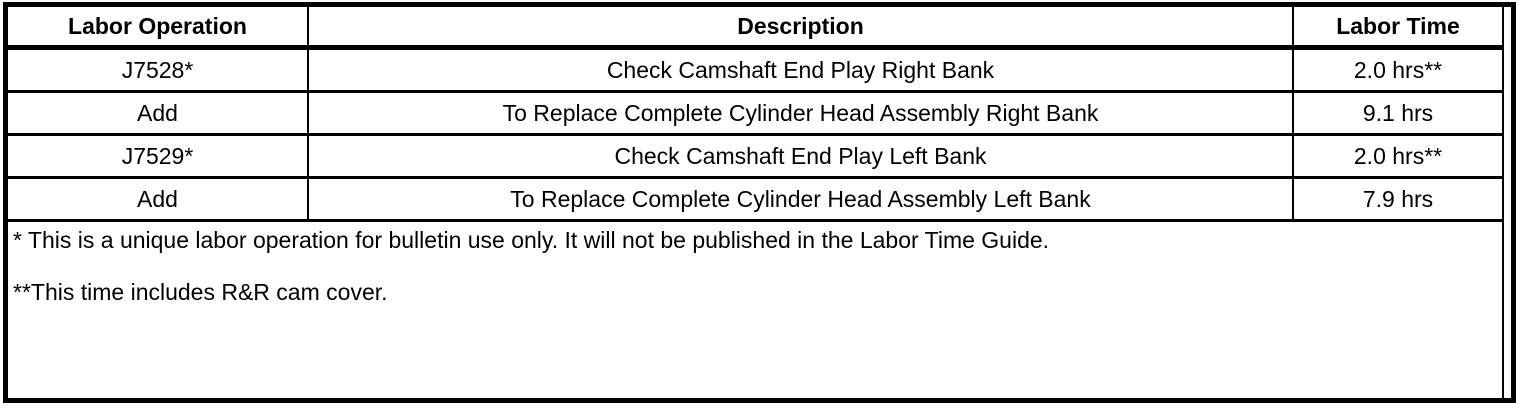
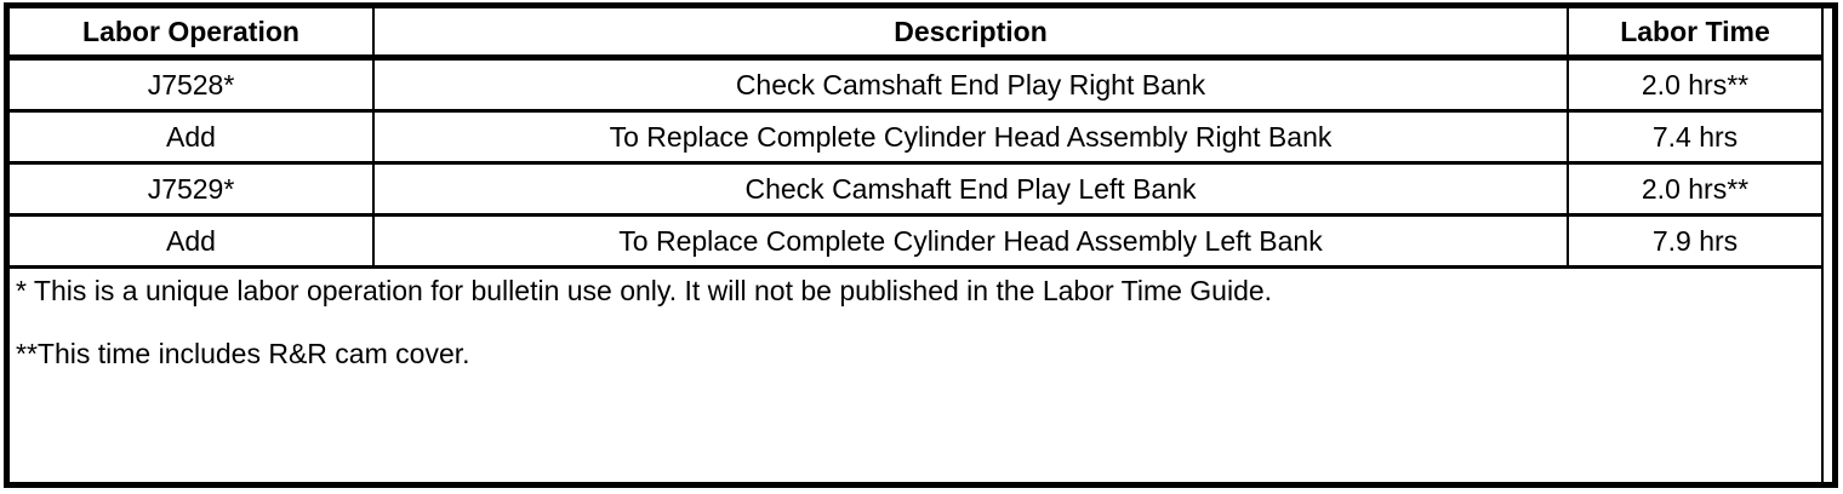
  Labor Operation	Description	Labor Time
  J7528*	Check Camshaft End Play Right Bank	2.0 hrs**
- Add	To Replace Complete Cylinder Head Assembly Right Bank	9.1 hrs
+ Add	To Replace Complete Cylinder Head Assembly Right Bank	7.4 hrs
  J7529*	Check Camshaft End Play Left Bank	2.0 hrs**
  Add	To Replace Complete Cylinder Head Assembly Left Bank	7.9 hrs
  * This is a unique labor operation for bulletin use only. It will not be published in the Labor Time Guide. **This time includes R&R cam cover.
